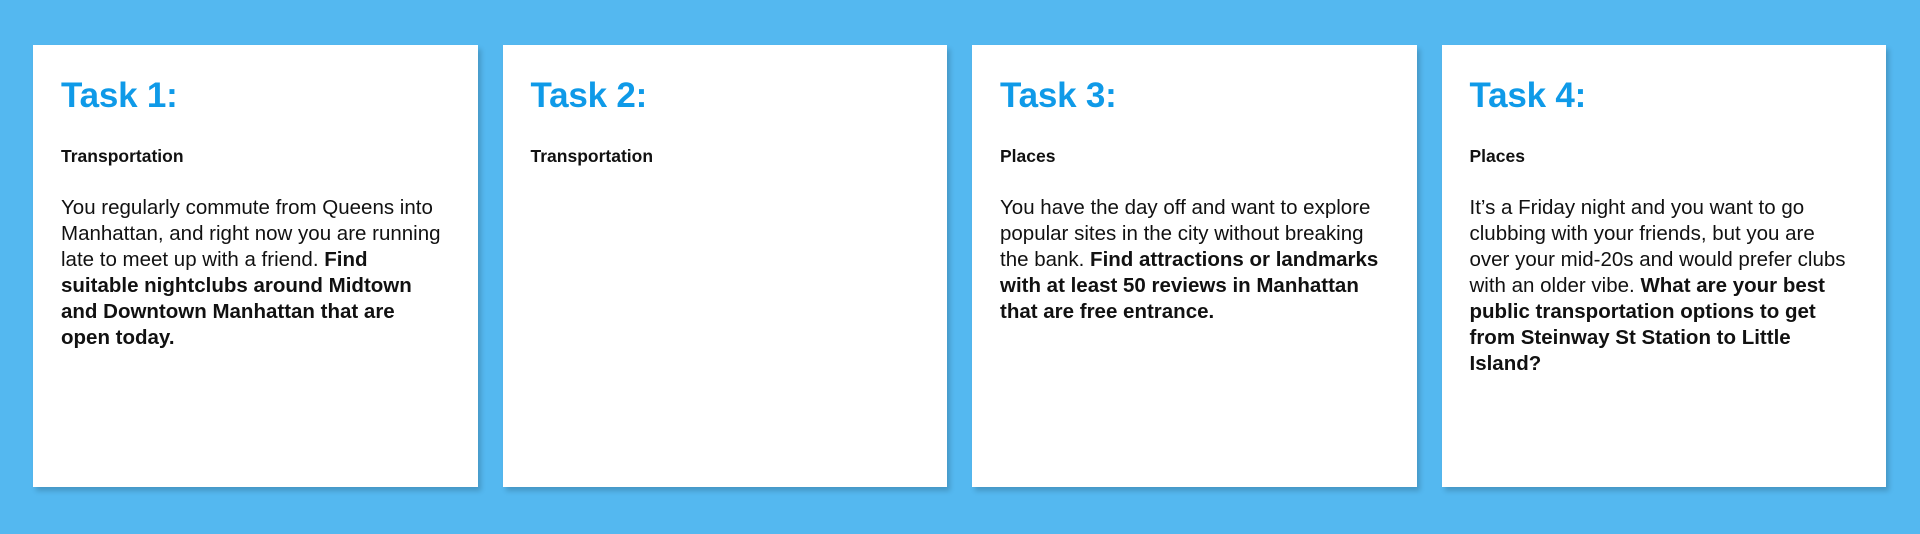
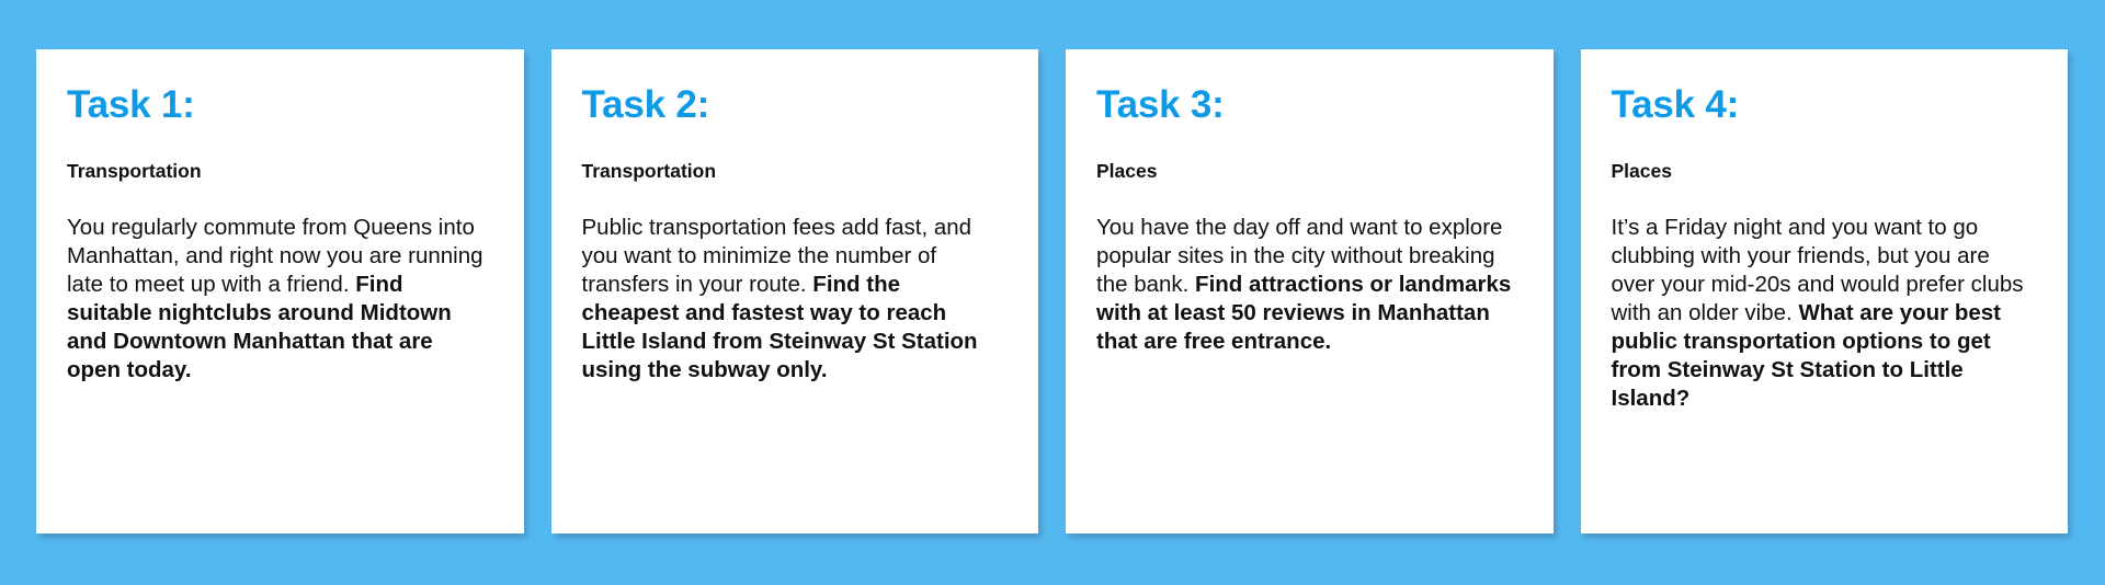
  Task 1:
  Transportation
  You regularly commute from Queens into Manhattan, and right now you are running late to meet up with a friend. Find suitable nightclubs around Midtown and Downtown Manhattan that are open today.
  Task 2:
  Transportation
+ Public transportation fees add fast, and you want to minimize the number of transfers in your route. Find the cheapest and fastest way to reach Little Island from Steinway St Station using the subway only.
  Task 3:
  Places
  You have the day off and want to explore popular sites in the city without breaking the bank. Find attractions or landmarks with at least 50 reviews in Manhattan that are free entrance.
  Task 4:
  Places
  It’s a Friday night and you want to go clubbing with your friends, but you are over your mid-20s and would prefer clubs with an older vibe. What are your best public transportation options to get from Steinway St Station to Little Island?
